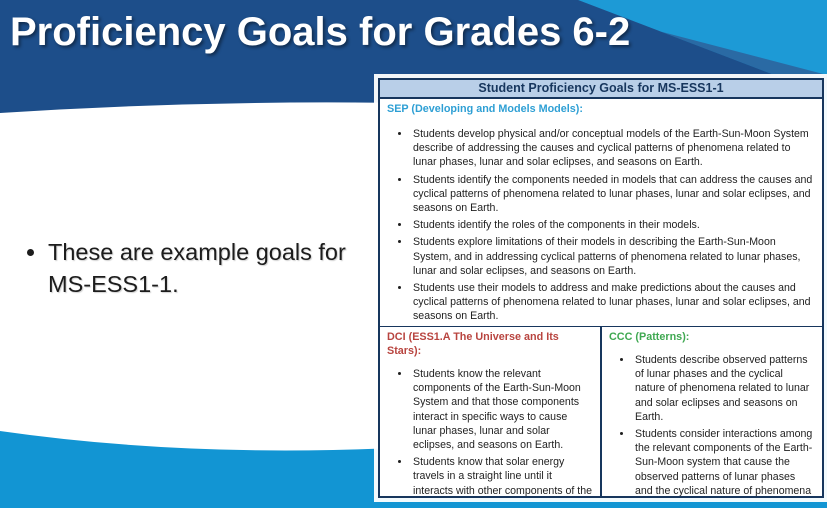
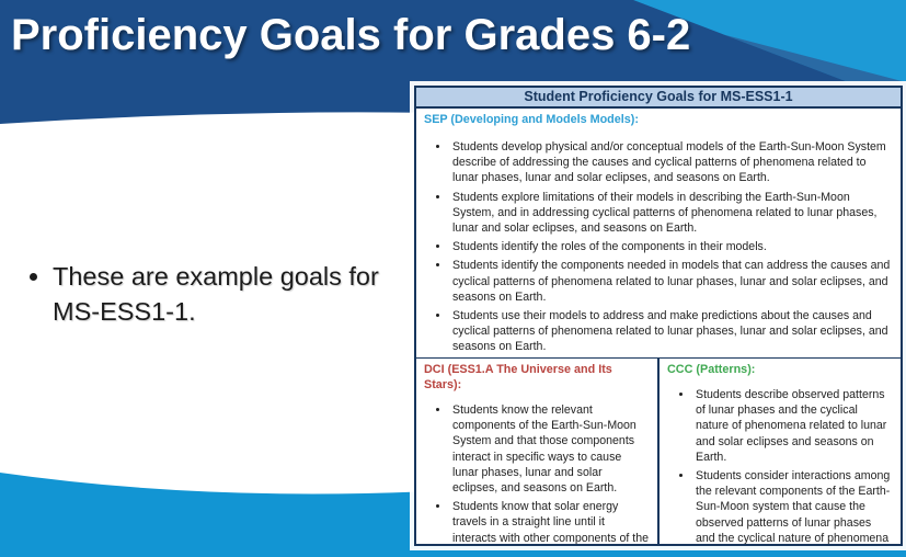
  Proficiency Goals for Grades 6-2
  These are example goals for MS-ESS1-1.
  Student Proficiency Goals for MS-ESS1-1
  SEP (Developing and Models Models):
  Students develop physical and/or conceptual models of the Earth-Sun-Moon System describe of addressing the causes and cyclical patterns of phenomena related to lunar phases, lunar and solar eclipses, and seasons on Earth.
- Students identify the components needed in models that can address the causes and cyclical patterns of phenomena related to lunar phases, lunar and solar eclipses, and seasons on Earth.
+ Students explore limitations of their models in describing the Earth-Sun-Moon System, and in addressing cyclical patterns of phenomena related to lunar phases, lunar and solar eclipses, and seasons on Earth.
  Students identify the roles of the components in their models.
- Students explore limitations of their models in describing the Earth-Sun-Moon System, and in addressing cyclical patterns of phenomena related to lunar phases, lunar and solar eclipses, and seasons on Earth.
+ Students identify the components needed in models that can address the causes and cyclical patterns of phenomena related to lunar phases, lunar and solar eclipses, and seasons on Earth.
  Students use their models to address and make predictions about the causes and cyclical patterns of phenomena related to lunar phases, lunar and solar eclipses, and seasons on Earth.
  DCI (ESS1.A The Universe and Its Stars):
  Students know the relevant components of the Earth-Sun-Moon System and that those components interact in specific ways to cause lunar phases, lunar and solar eclipses, and seasons on Earth.
  CCC (Patterns):
  Students describe observed patterns of lunar phases and the cyclical nature of phenomena related to lunar and solar eclipses and seasons on Earth.
  Students consider interactions among the relevant components of the Earth-Sun-Moon system that cause the observed patterns of lunar phases and the cyclical nature of phenomena
